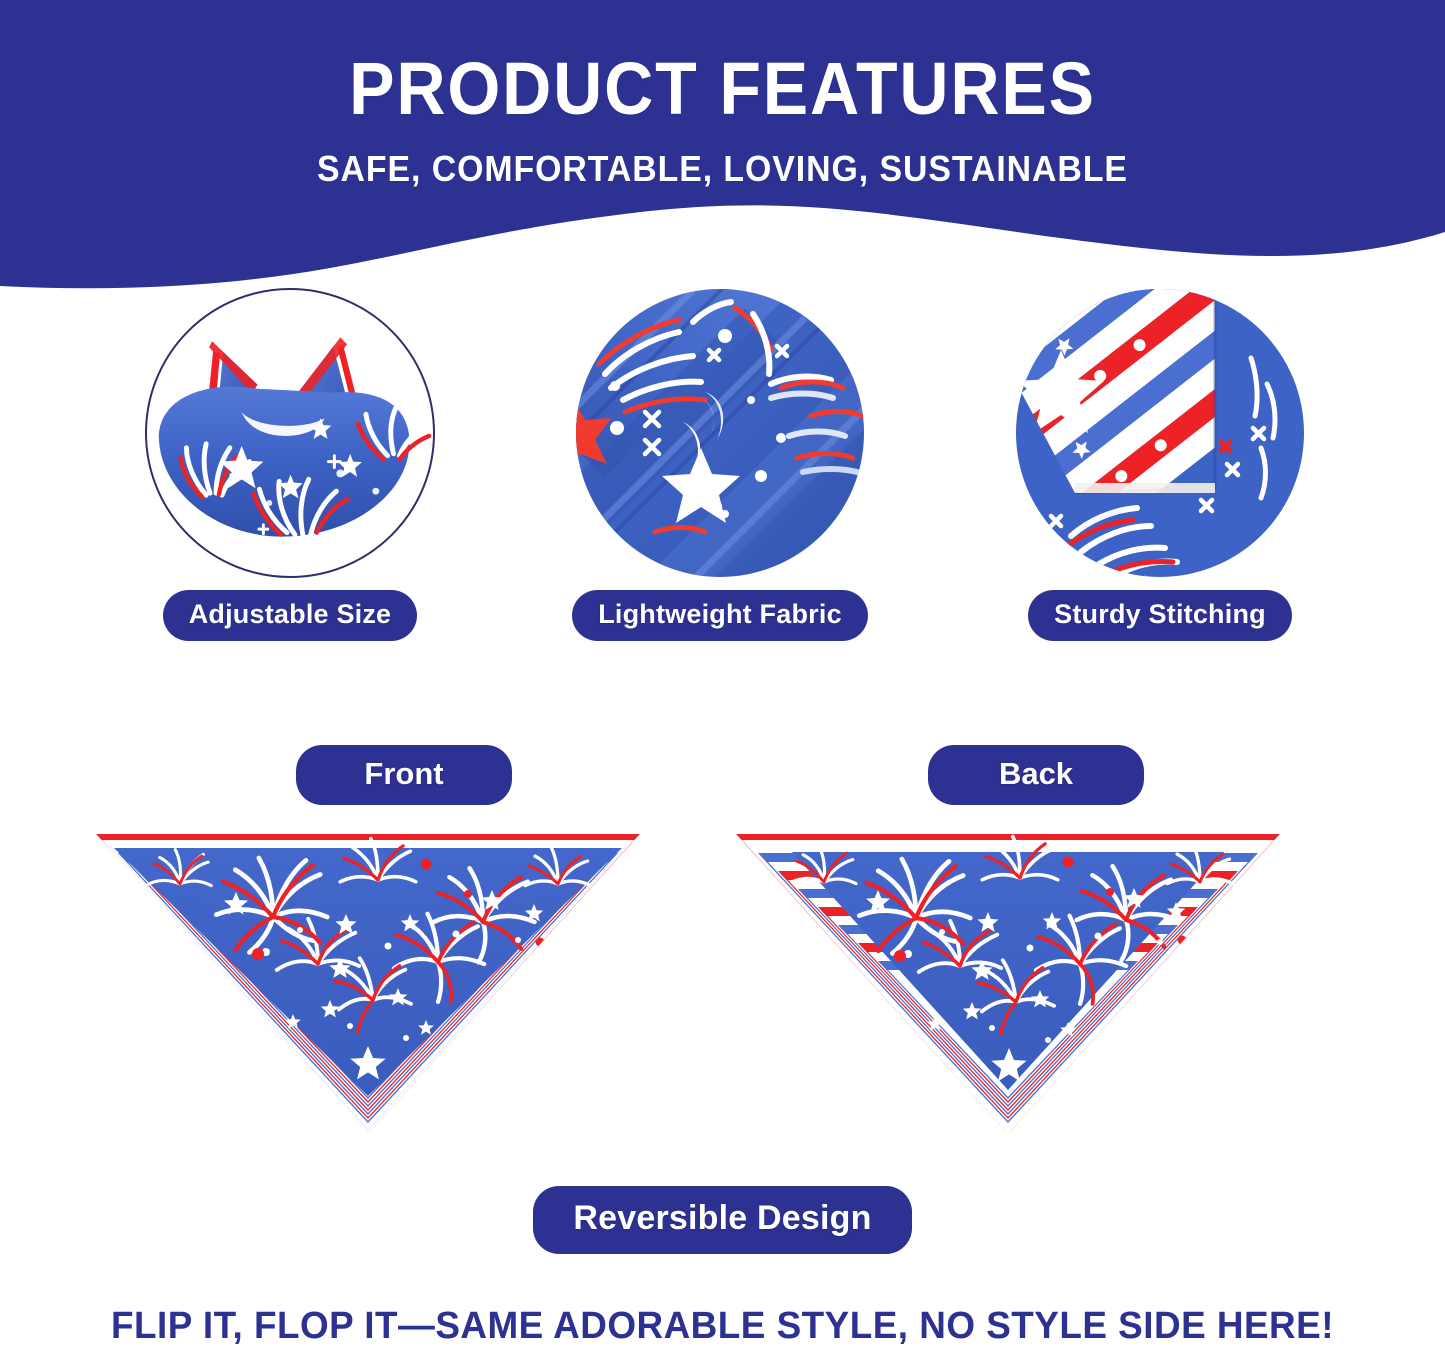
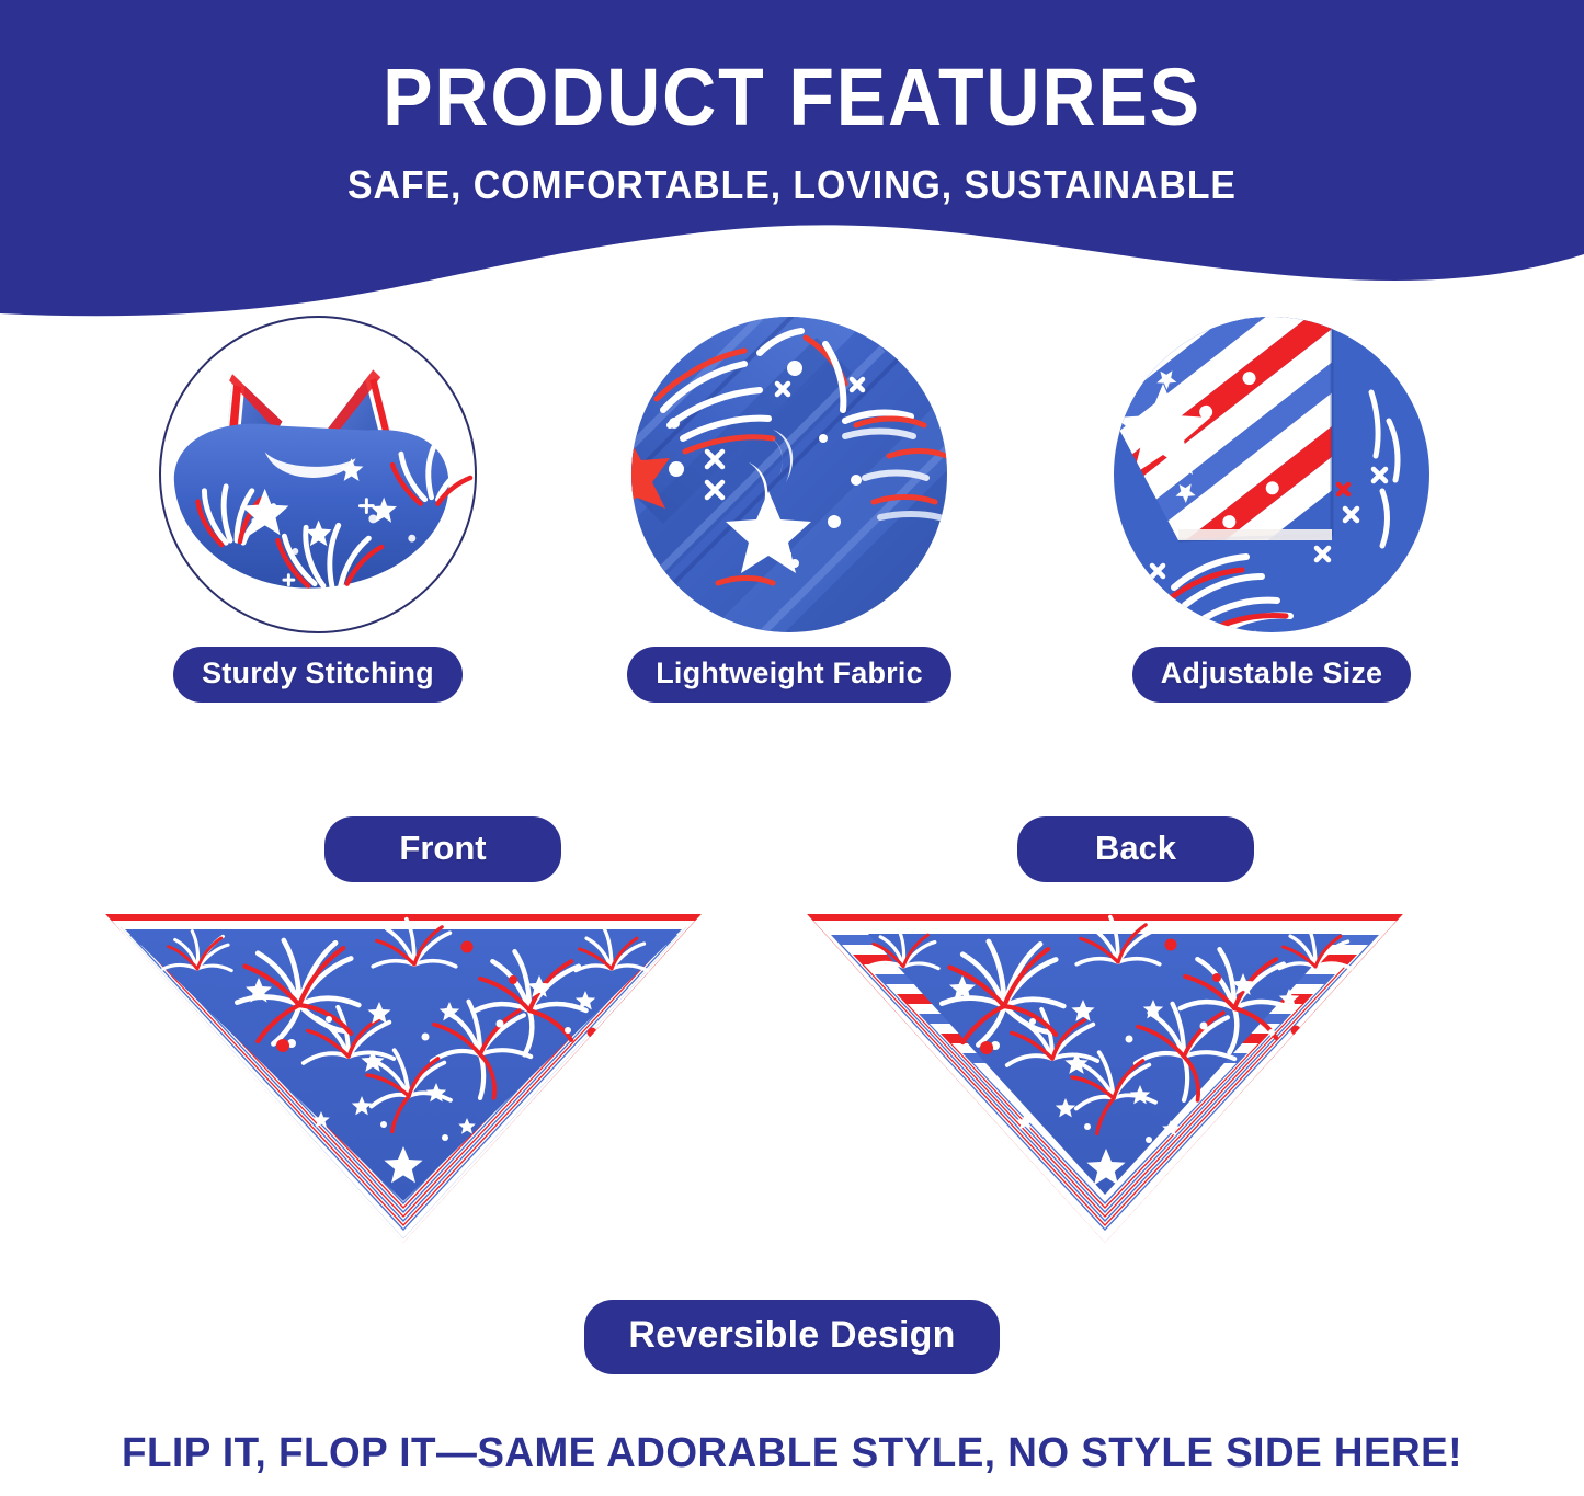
  PRODUCT FEATURES
  SAFE, COMFORTABLE, LOVING, SUSTAINABLE
- Adjustable Size
+ Sturdy Stitching
  Lightweight Fabric
- Sturdy Stitching
+ Adjustable Size
  Front
  Back
  Reversible Design
  FLIP IT, FLOP IT—SAME ADORABLE STYLE, NO STYLE SIDE HERE!
